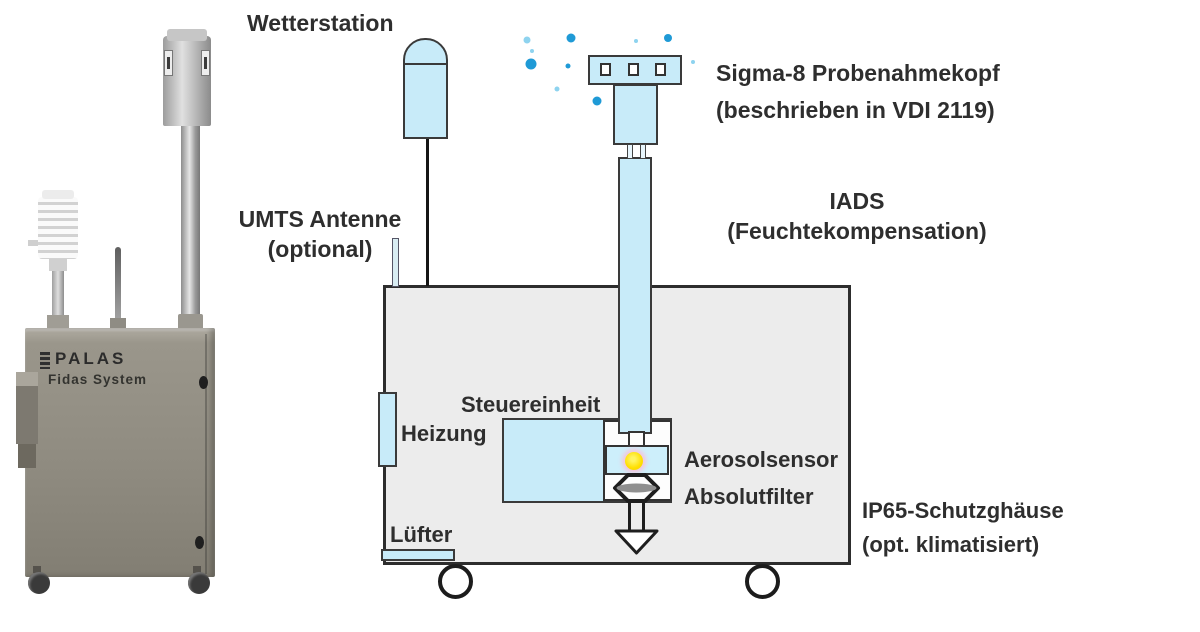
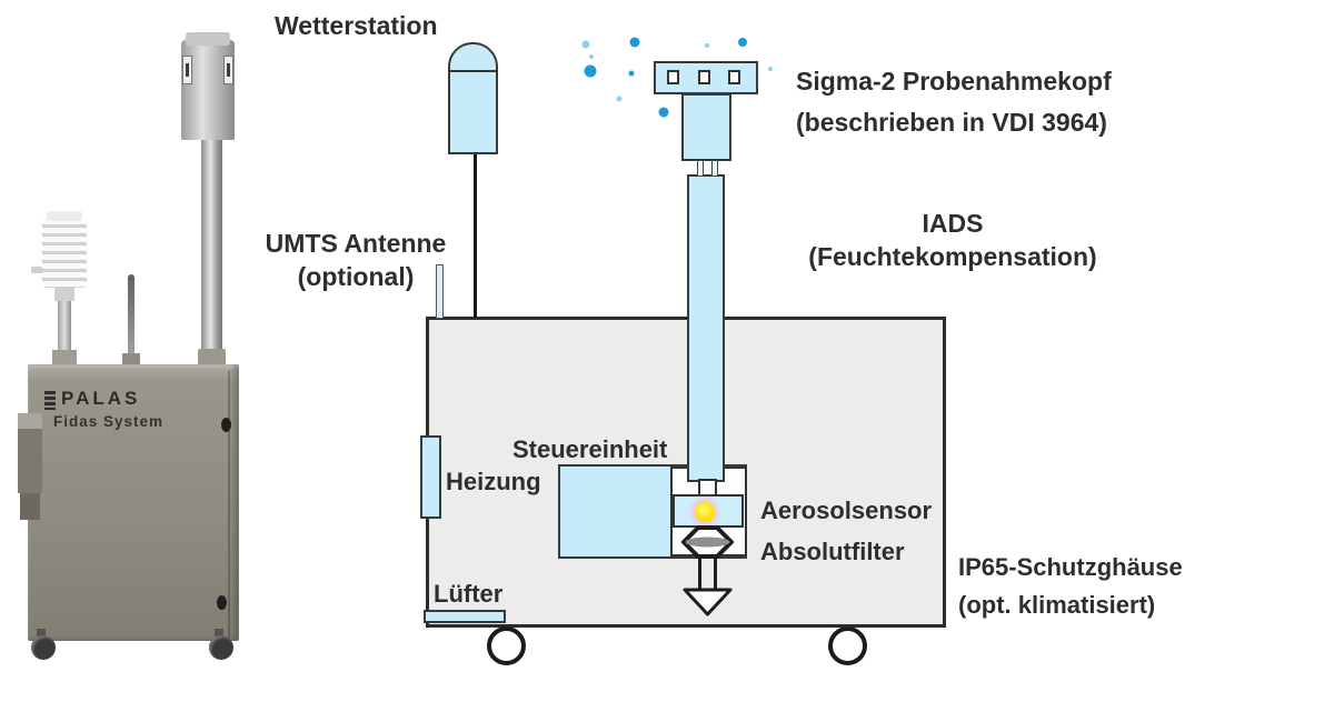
  PALAS
  Fidas System
  Wetterstation
  UMTS Antenne
  (optional)
- Sigma-8 Probenahmekopf
+ Sigma-2 Probenahmekopf
- (beschrieben in VDI 2119)
+ (beschrieben in VDI 3964)
  IADS
  (Feuchtekompensation)
  Steuereinheit
  Heizung
  Aerosolsensor
  Absolutfilter
  Lüfter
  IP65-Schutzghäuse
  (opt. klimatisiert)
